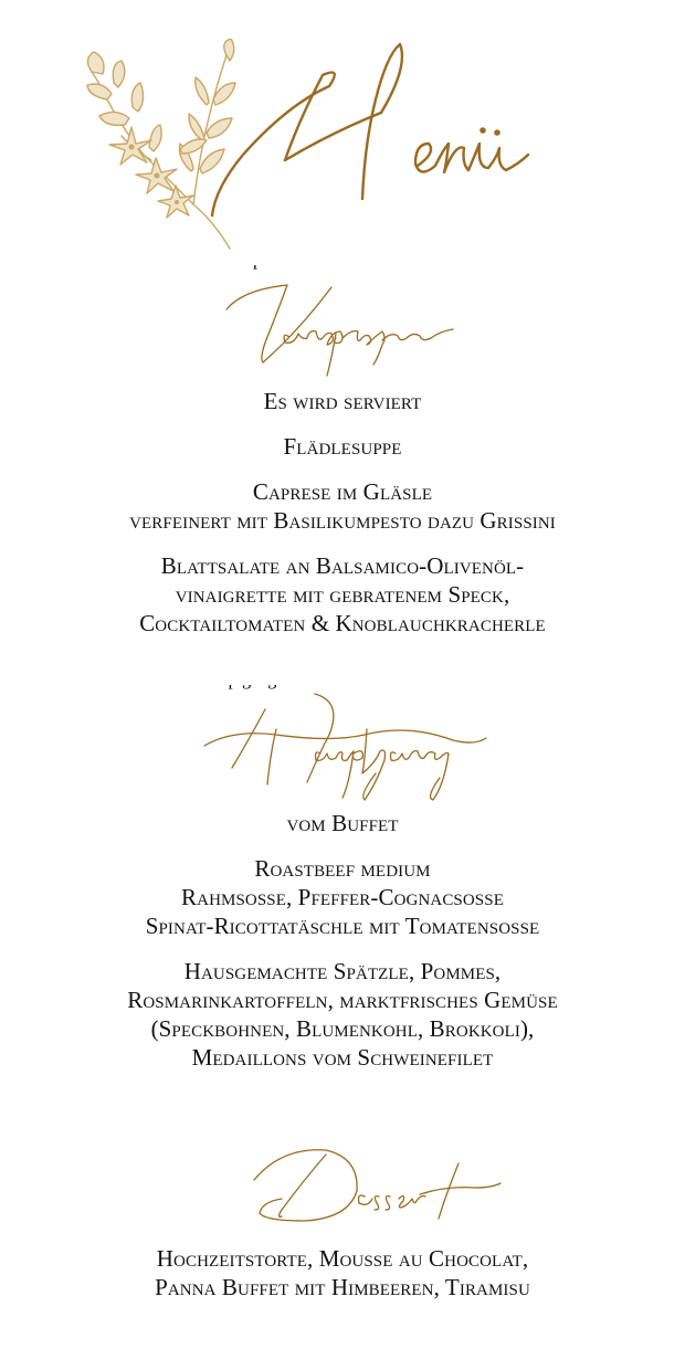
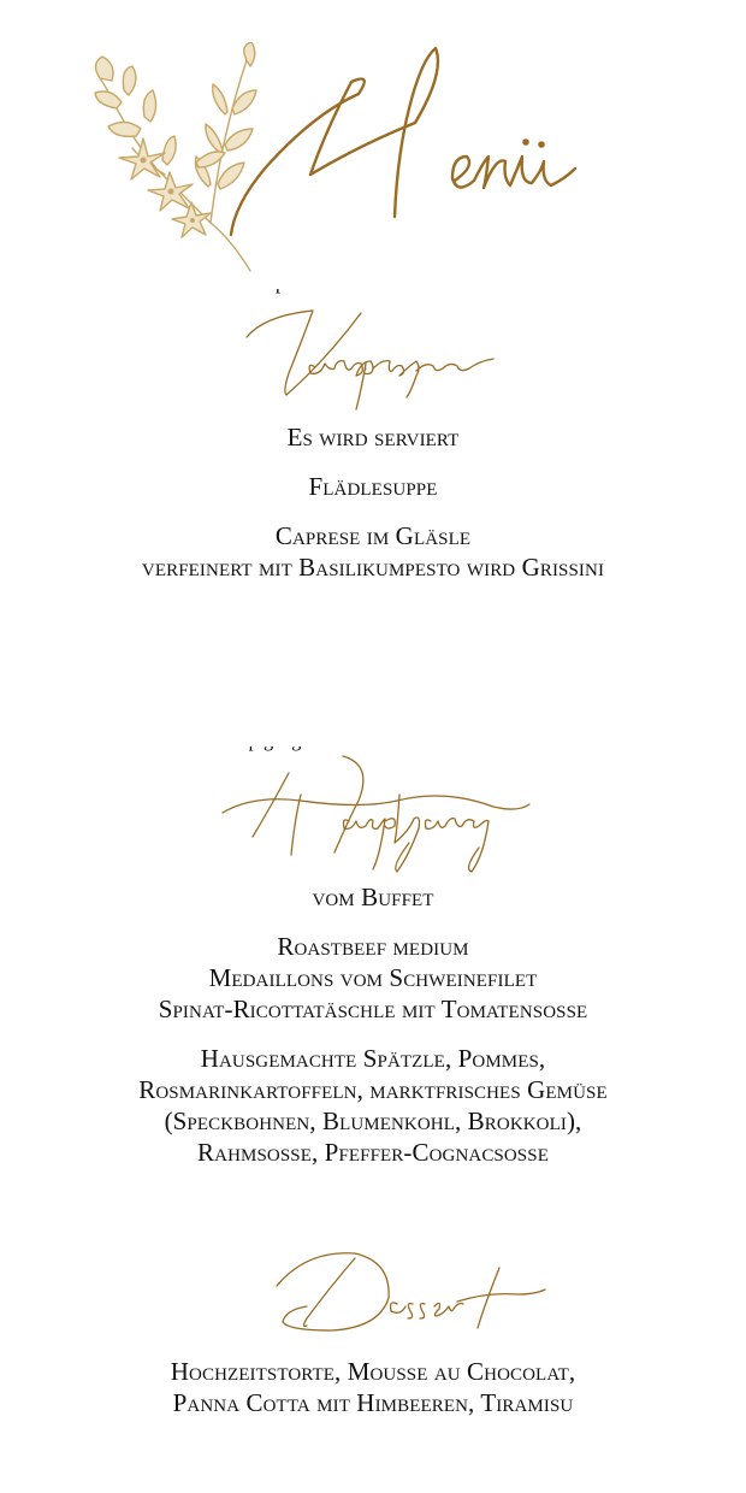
  Es wird serviert
  Flädlesuppe
  Caprese im Gläsle
- verfeinert mit Basilikumpesto dazu Grissini
+ verfeinert mit Basilikumpesto wird Grissini
- Blattsalate an Balsamico-Olivenöl-
- vinaigrette mit gebratenem Speck,
- Cocktailtomaten & Knoblauchkracherle
  vom Buffet
  Roastbeef medium
- Rahmsosse, Pfeffer-Cognacsosse
+ Medaillons vom Schweinefilet
  Spinat-Ricottatäschle mit Tomatensosse
  Hausgemachte Spätzle, Pommes,
  Rosmarinkartoffeln, marktfrisches Gemüse
  (Speckbohnen, Blumenkohl, Brokkoli),
- Medaillons vom Schweinefilet
+ Rahmsosse, Pfeffer-Cognacsosse
  Hochzeitstorte, Mousse au Chocolat,
- Panna Buffet mit Himbeeren, Tiramisu
+ Panna Cotta mit Himbeeren, Tiramisu
